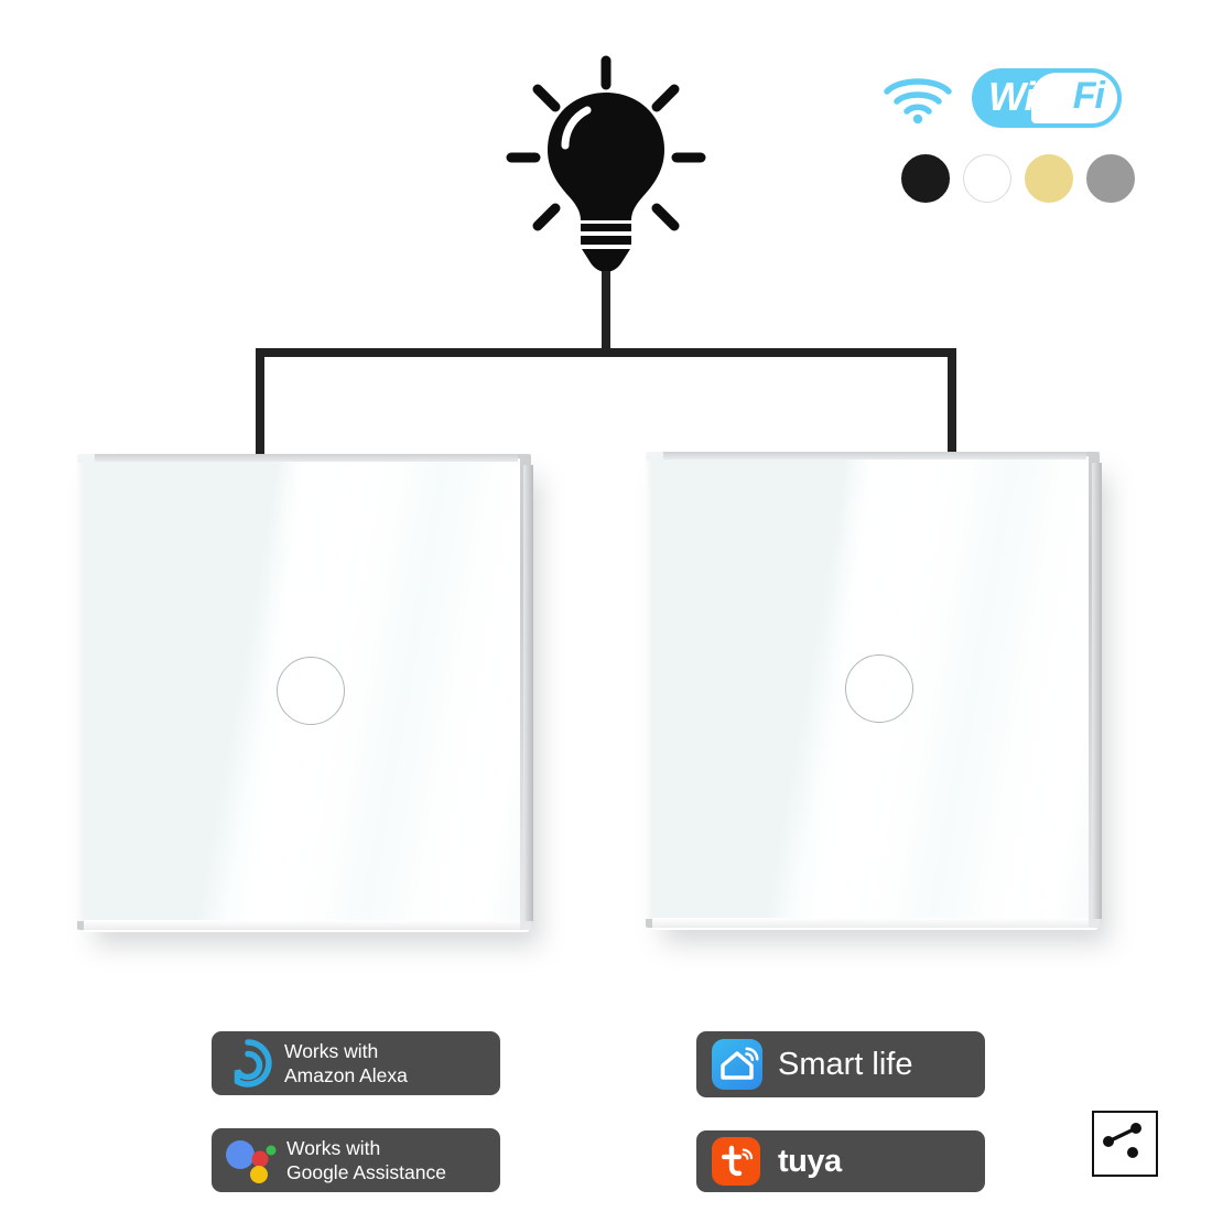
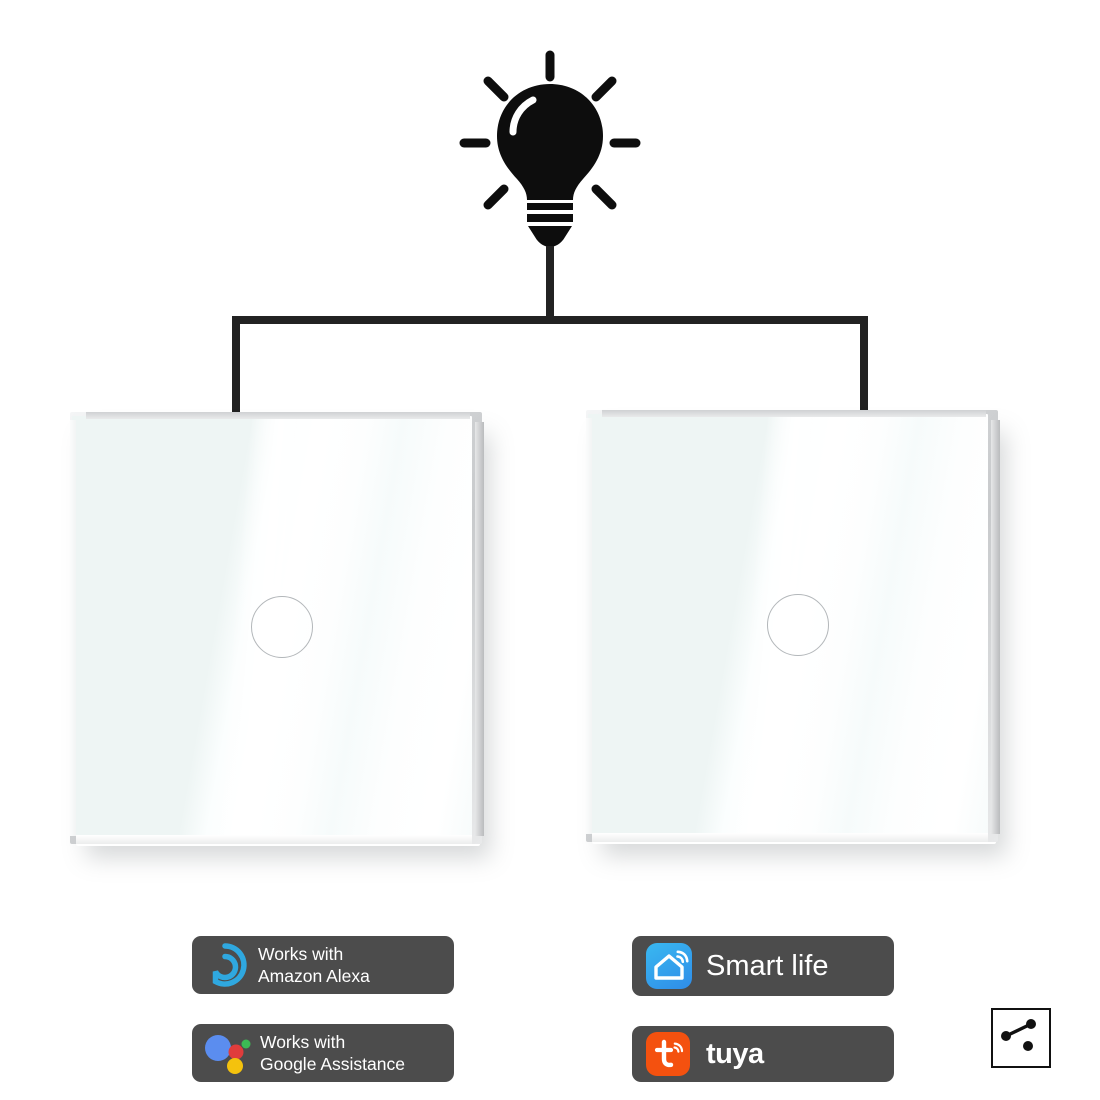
- Wi
- Fi
  Works with
  Amazon Alexa
  Works with
  Google Assistance
  Smart life
  tuya
